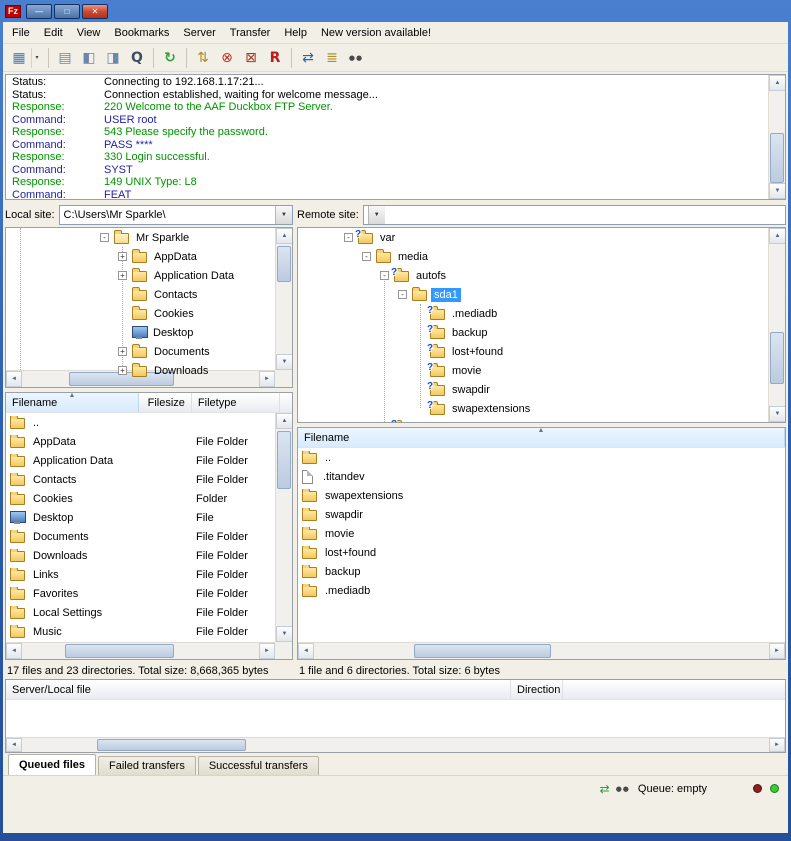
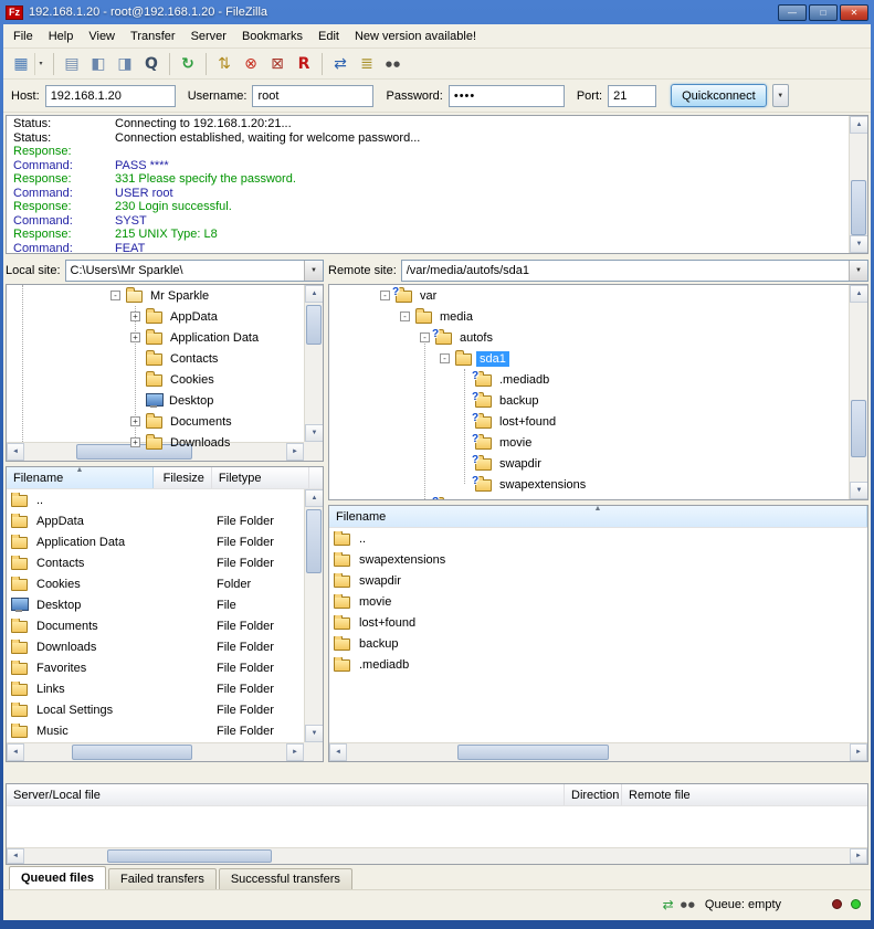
  Fz
+ 192.168.1.20 - root@192.168.1.20 - FileZilla
  —
  □
  ✕
  File
- Edit
+ Help
  View
- Bookmarks
+ Transfer
  Server
- Transfer
+ Bookmarks
- Help
+ Edit
  New version available!
  ▦
  ▤
  ◧
  ◨
  Q
  ↻
  ⇅
  ⊗
  ⊠
  R
  ⇄
  ≣
  ●●
+ Host:
+ 192.168.1.20
+ Username:
+ root
+ Password:
+ ••••
+ Port:
+ 21
+ Quickconnect
  Status:
- Connecting to 192.168.1.17:21...
+ Connecting to 192.168.1.20:21...
  Status:
- Connection established, waiting for welcome message...
+ Connection established, waiting for welcome password...
  Response:
- 220 Welcome to the AAF Duckbox FTP Server.
  Command:
- USER root
+ PASS ****
  Response:
- 543 Please specify the password.
+ 331 Please specify the password.
  Command:
- PASS ****
+ USER root
  Response:
- 330 Login successful.
+ 230 Login successful.
  Command:
  SYST
  Response:
- 149 UNIX Type: L8
+ 215 UNIX Type: L8
  Command:
  FEAT
  Local site:
  C:\Users\Mr Sparkle\
  -
  Mr Sparkle
  +
  AppData
  +
  Application Data
  Contacts
  Cookies
  Desktop
  +
  Documents
  +
  Downloads
  Filename
  Filesize
  Filetype
  ..
  AppData
  File Folder
  Application Data
  File Folder
  Contacts
  File Folder
  Cookies
  Folder
  Desktop
  File
  Documents
  File Folder
  Downloads
  File Folder
- Links
+ Favorites
  File Folder
- Favorites
+ Links
  File Folder
  Local Settings
  File Folder
  Music
  File Folder
- 17 files and 23 directories. Total size: 8,668,365 bytes
  Remote site:
+ /var/media/autofs/sda1
  -
  ?
  var
  -
  media
  -
  ?
  autofs
  -
  sda1
  ?
  .mediadb
  ?
  backup
  ?
  lost+found
  ?
  movie
  ?
  swapdir
  ?
  swapextensions
  Filename
  ..
- .titandev
  swapextensions
  swapdir
  movie
  lost+found
  backup
  .mediadb
- 1 file and 6 directories. Total size: 6 bytes
  Server/Local file
  Direction
+ Remote file
  Queued files
  Failed transfers
  Successful transfers
  ⇄
  ●●
  Queue: empty
